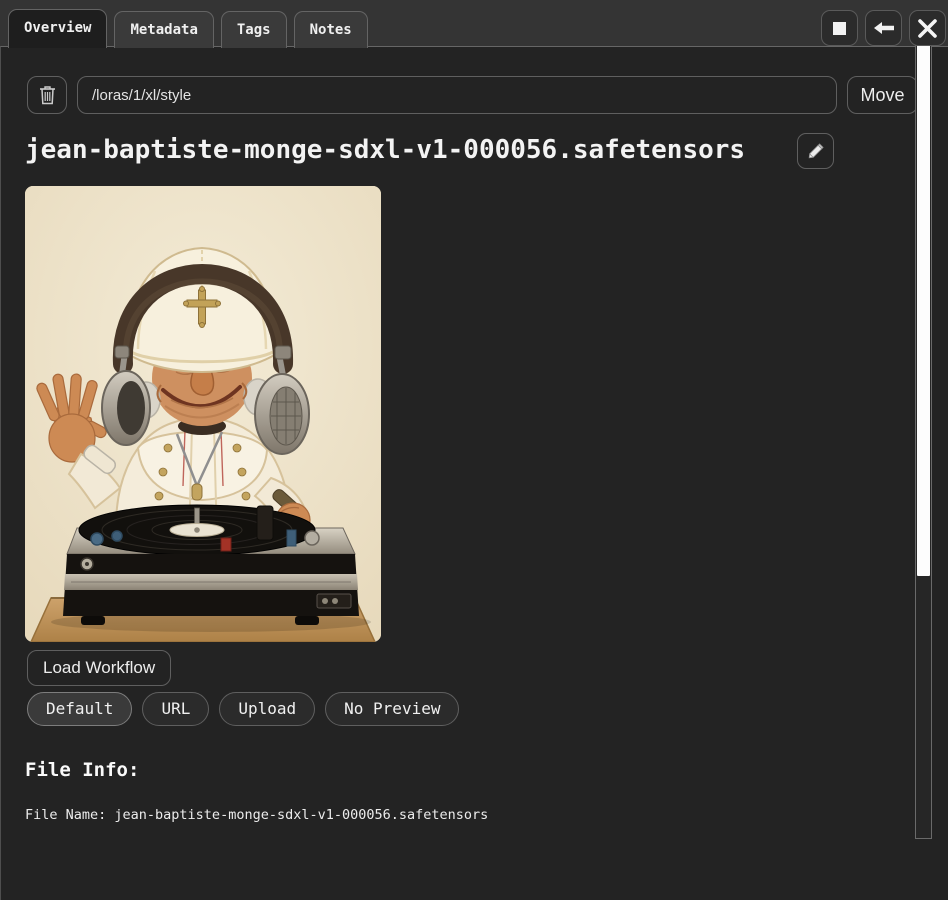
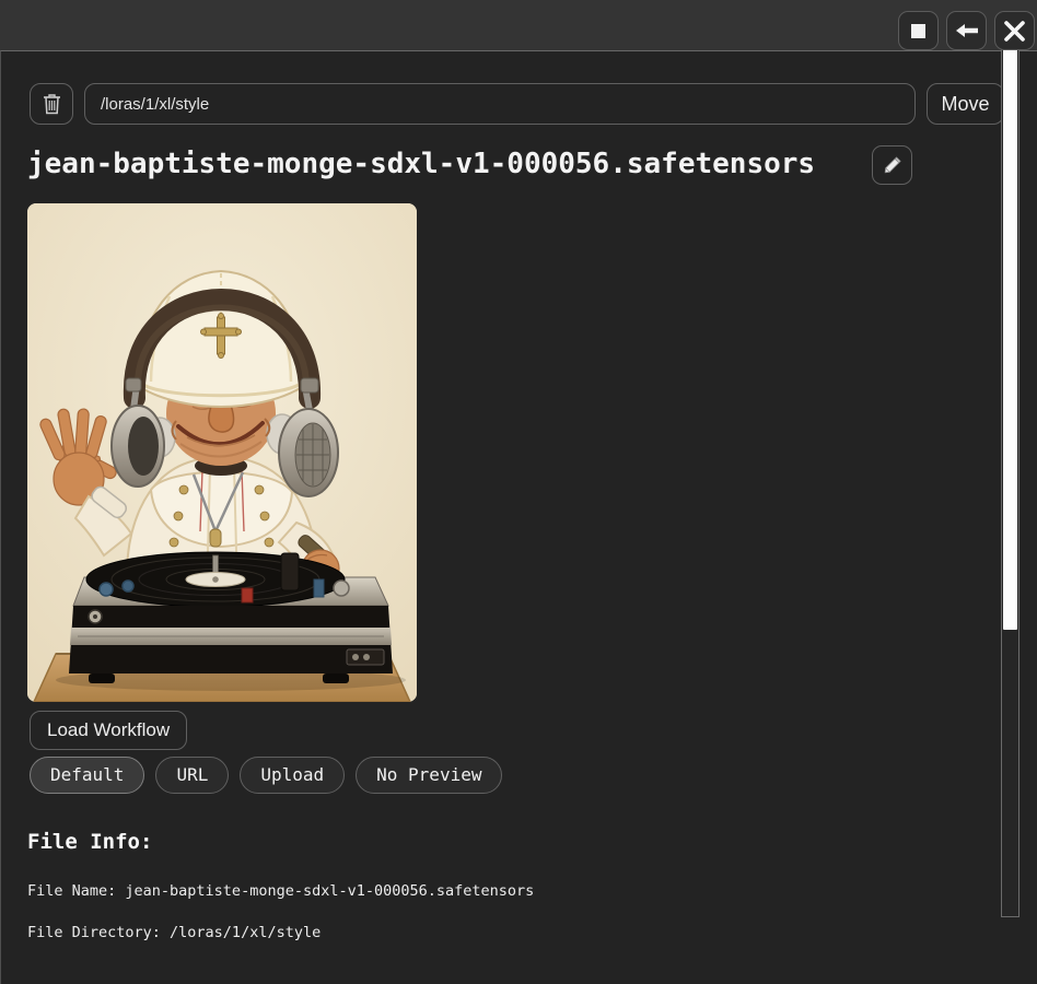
- Overview
- Metadata
- Tags
- Notes
  /loras/1/xl/style
  Move
  jean-baptiste-monge-sdxl-v1-000056.safetensors
  Load Workflow
  Default
  URL
  Upload
  No Preview
  File Info:
  File Name: jean-baptiste-monge-sdxl-v1-000056.safetensors
+ File Directory: /loras/1/xl/style
